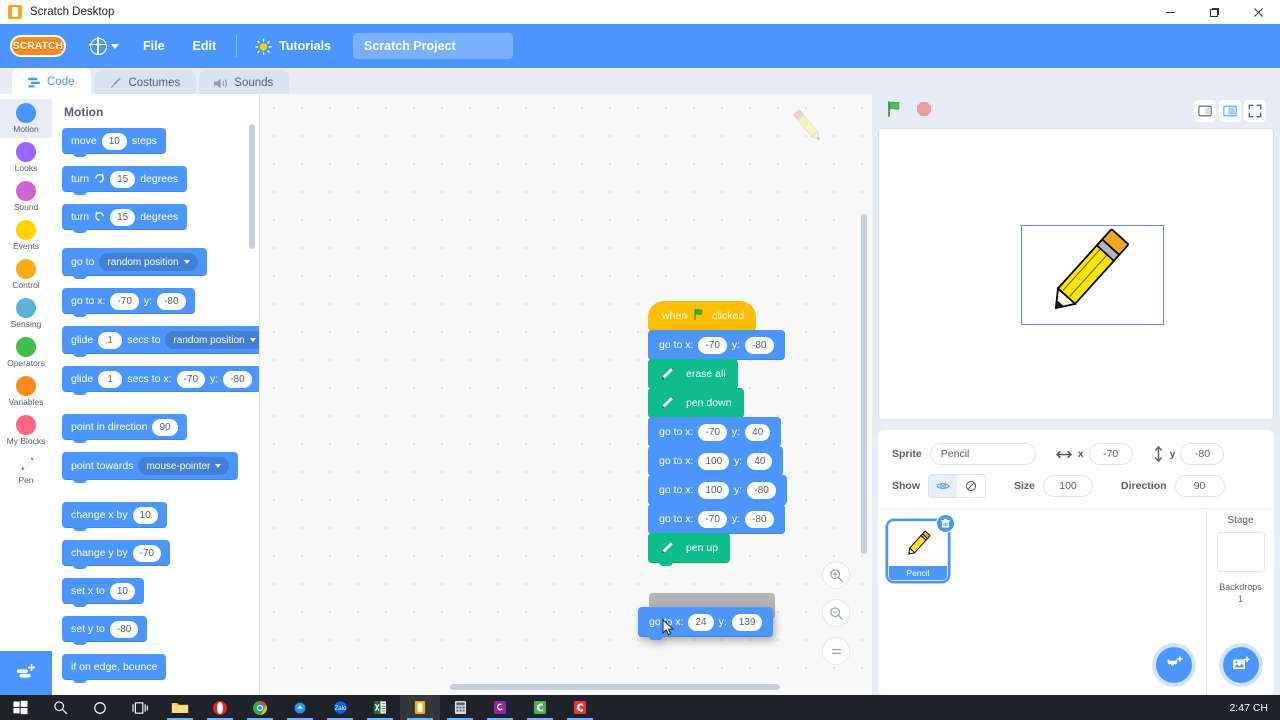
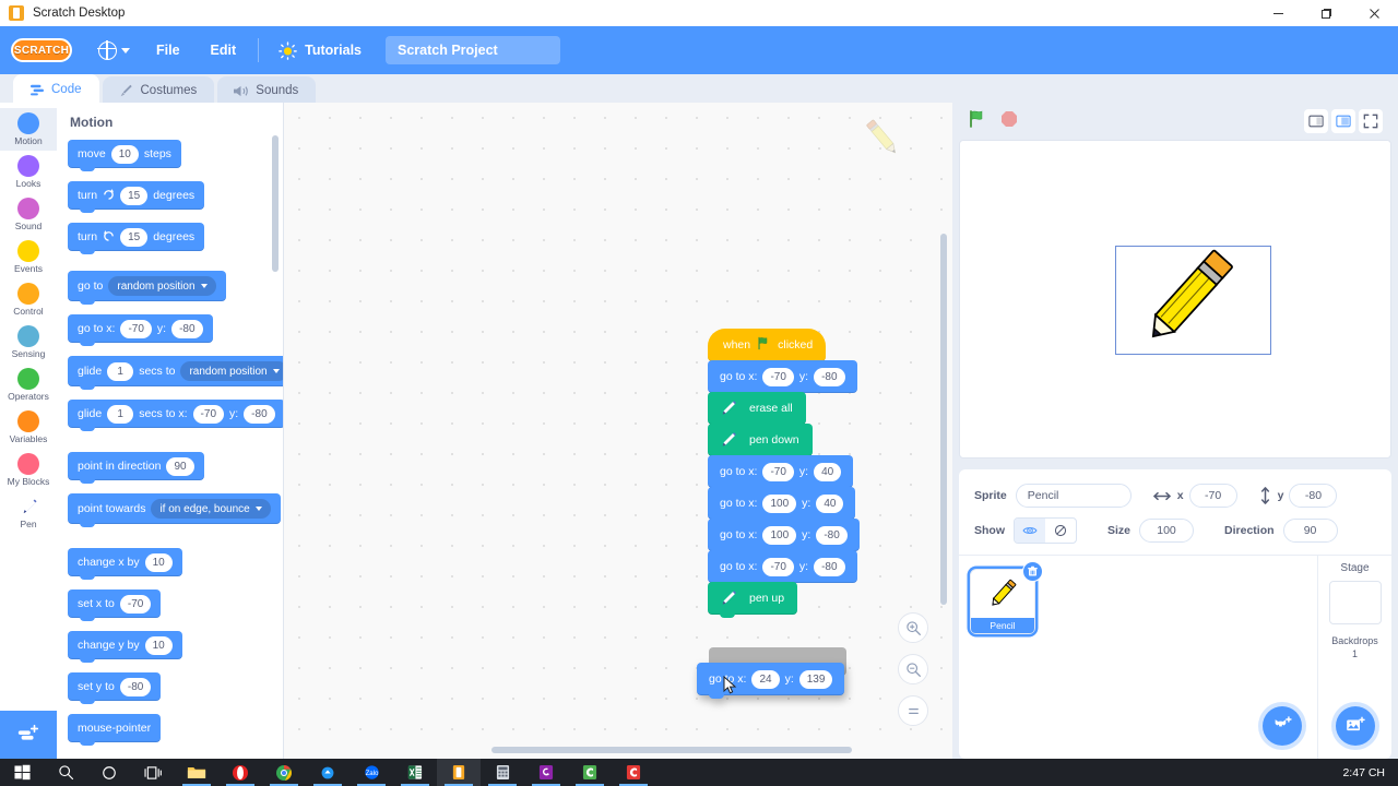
  Scratch Desktop
  SCRATCH
  File
  Edit
  Tutorials
  Scratch Project
  Code
  Costumes
  Sounds
  Motion
  Looks
  Sound
  Events
  Control
  Sensing
  Operators
  Variables
  My Blocks
  Pen
  Motion
  move
  10
  steps
  turn
  15
  degrees
  turn
  15
  degrees
  go to
  random position
  go to x:
  -70
  y:
  -80
  glide
  1
  secs to
  random position
  glide
  1
  secs to x:
  -70
  y:
  -80
  point in direction
  90
  point towards
- mouse-pointer
+ if on edge, bounce
  change x by
  10
- change y by
+ set x to
  -70
- set x to
+ change y by
  10
  set y to
  -80
- if on edge, bounce
+ mouse-pointer
  when
  clicked
  go to x:
  -70
  y:
  -80
  erase all
  pen down
  go to x:
  -70
  y:
  40
  go to x:
  100
  y:
  40
  go to x:
  100
  y:
  -80
  go to x:
  -70
  y:
  -80
  pen up
  goo x:
  24
  y:
  139
  Sprite
  Pencil
  x
  -70
  y
  -80
  Show
  Size
  100
  Direction
  90
  Pencil
  Stage
  Backdrops
  1
  2:47 CH
